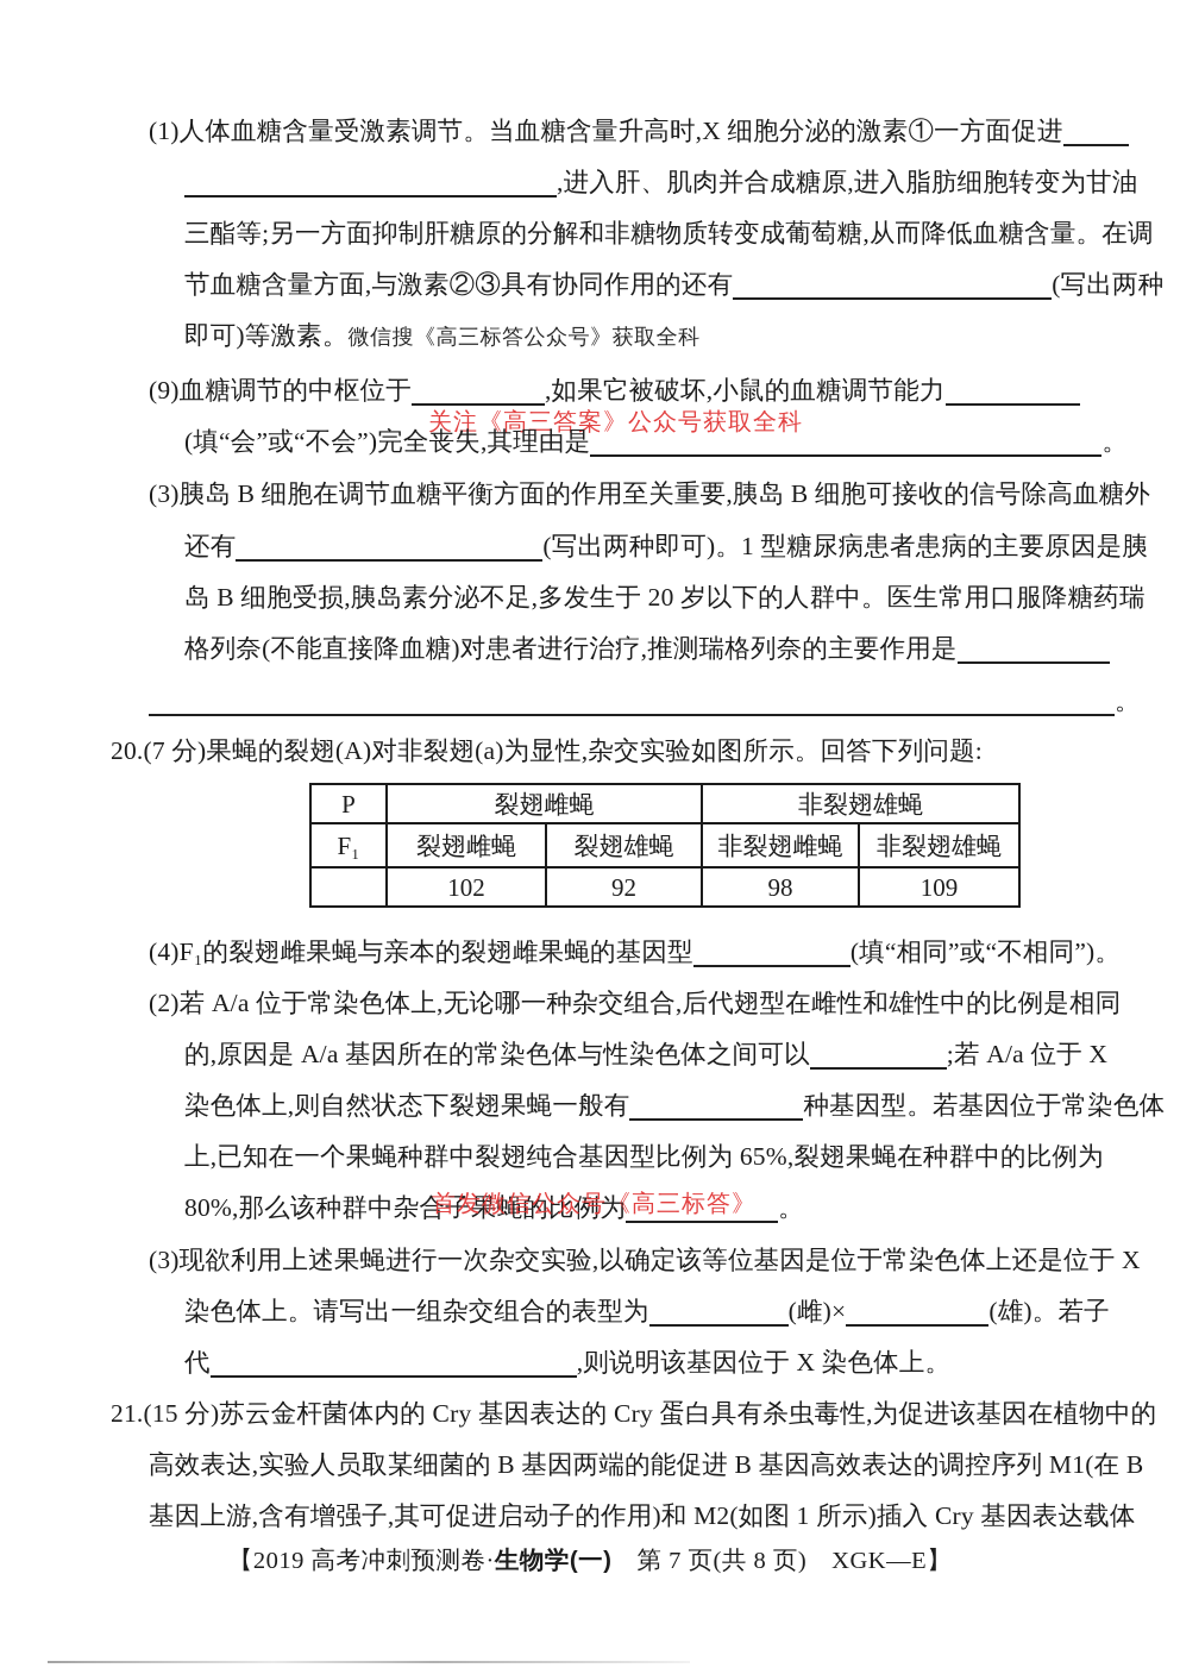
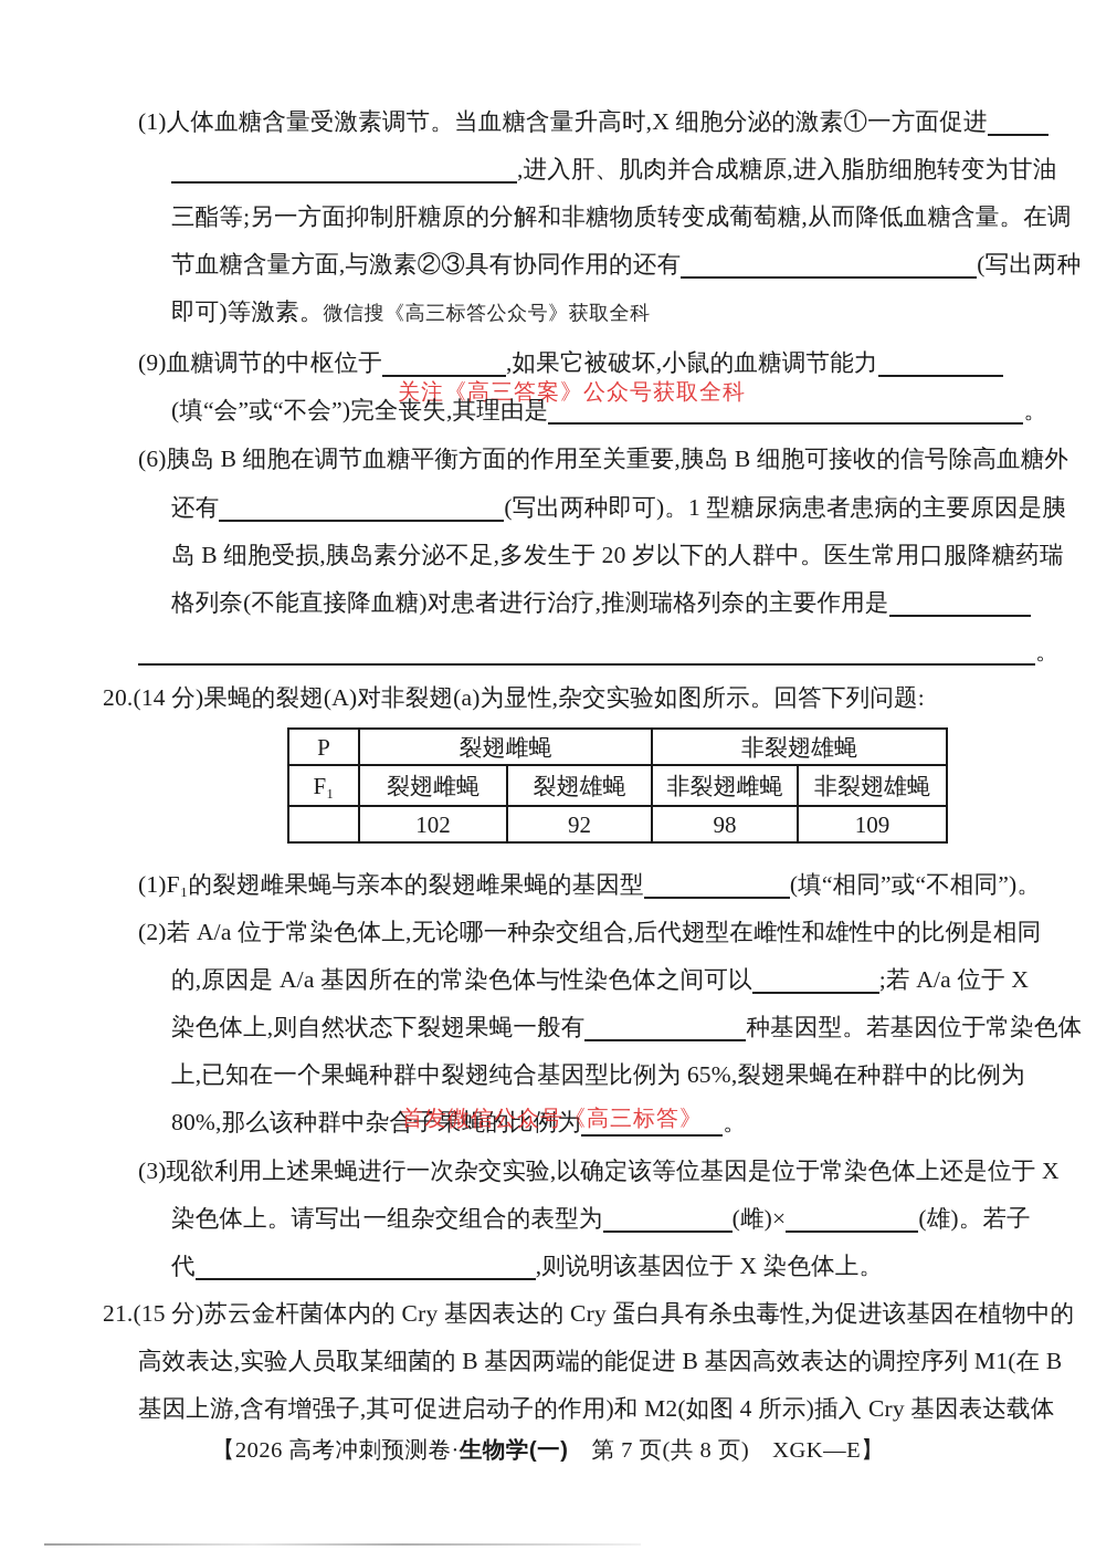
  (1)人体血糖含量受激素调节。当血糖含量升高时,X 细胞分泌的激素①一方面促进
  ,进入肝、肌肉并合成糖原,进入脂肪细胞转变为甘油
  三酯等;另一方面抑制肝糖原的分解和非糖物质转变成葡萄糖,从而降低血糖含量。在调
  节血糖含量方面,与激素②③具有协同作用的还有 (写出两种
  即可)等激素。微信搜《高三标答公众号》获取全科
  (9)血糖调节的中枢位于 ,如果它被破坏,小鼠的血糖调节能力
  关注《高三答案》公众号获取全科
  (填“会”或“不会”)完全丧失,其理由是 。
- (3)胰岛 B 细胞在调节血糖平衡方面的作用至关重要,胰岛 B 细胞可接收的信号除高血糖外
+ (6)胰岛 B 细胞在调节血糖平衡方面的作用至关重要,胰岛 B 细胞可接收的信号除高血糖外
  还有 (写出两种即可)。1 型糖尿病患者患病的主要原因是胰
  岛 B 细胞受损,胰岛素分泌不足,多发生于 20 岁以下的人群中。医生常用口服降糖药瑞
  格列奈(不能直接降血糖)对患者进行治疗,推测瑞格列奈的主要作用是
  。
- 20.(7 分)果蝇的裂翅(A)对非裂翅(a)为显性,杂交实验如图所示。回答下列问题:
+ 20.(14 分)果蝇的裂翅(A)对非裂翅(a)为显性,杂交实验如图所示。回答下列问题:
  P	裂翅雌蝇	非裂翅雄蝇
  F₁	裂翅雌蝇	裂翅雄蝇	非裂翅雌蝇	非裂翅雄蝇
  	102	92	98	109
- (4)F₁的裂翅雌果蝇与亲本的裂翅雌果蝇的基因型 (填“相同”或“不相同”)。
+ (1)F₁的裂翅雌果蝇与亲本的裂翅雌果蝇的基因型 (填“相同”或“不相同”)。
  (2)若 A/a 位于常染色体上,无论哪一种杂交组合,后代翅型在雌性和雄性中的比例是相同
  的,原因是 A/a 基因所在的常染色体与性染色体之间可以 ;若 A/a 位于 X
  染色体上,则自然状态下裂翅果蝇一般有 种基因型。若基因位于常染色体
  上,已知在一个果蝇种群中裂翅纯合基因型比例为 65%,裂翅果蝇在种群中的比例为
  80%,那么该种群中杂合子果蝇的比例为 。
  首发微信公众号《高三标答》
  (3)现欲利用上述果蝇进行一次杂交实验,以确定该等位基因是位于常染色体上还是位于 X
  染色体上。请写出一组杂交组合的表型为 (雌)× (雄)。若子
  代 ,则说明该基因位于 X 染色体上。
  21.(15 分)苏云金杆菌体内的 Cry 基因表达的 Cry 蛋白具有杀虫毒性,为促进该基因在植物中的
  高效表达,实验人员取某细菌的 B 基因两端的能促进 B 基因高效表达的调控序列 M1(在 B
- 基因上游,含有增强子,其可促进启动子的作用)和 M2(如图 1 所示)插入 Cry 基因表达载体
+ 基因上游,含有增强子,其可促进启动子的作用)和 M2(如图 4 所示)插入 Cry 基因表达载体
- 【2019 高考冲刺预测卷·生物学(一) 第 7 页(共 8 页) XGK—E】
+ 【2026 高考冲刺预测卷·生物学(一) 第 7 页(共 8 页) XGK—E】
